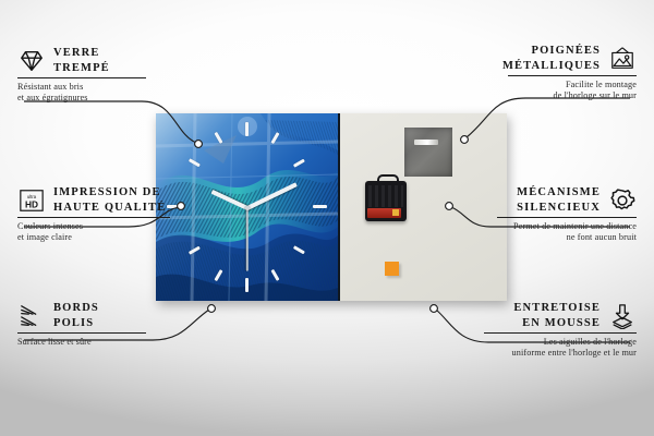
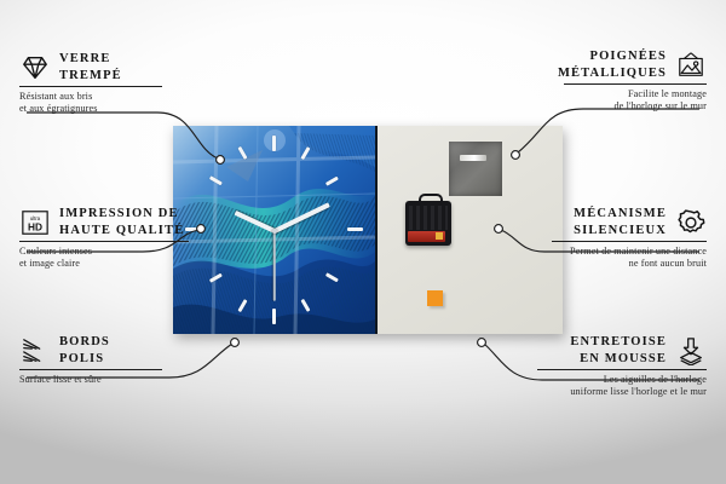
  VERRE
  TREMPÉ
  Résistant aux bris
  et aux égratignures
  HD
  IMPRESSION DE
  HAUTE QUALITÉ
  Couleurs intenses
  et image claire
  BORDS
  POLIS
  Surface lisse et sûre
  POIGNÉES
  MÉTALLIQUES
  Facilite le montage
  de l'horloge sur le mur
  MÉCANISME
  SILENCIEUX
  Permet de maintenir une distance
  ne font aucun bruit
  ENTRETOISE
  EN MOUSSE
  Les aiguilles de l'horloge
- uniforme entre l'horloge et le mur
+ uniforme lisse l'horloge et le mur
